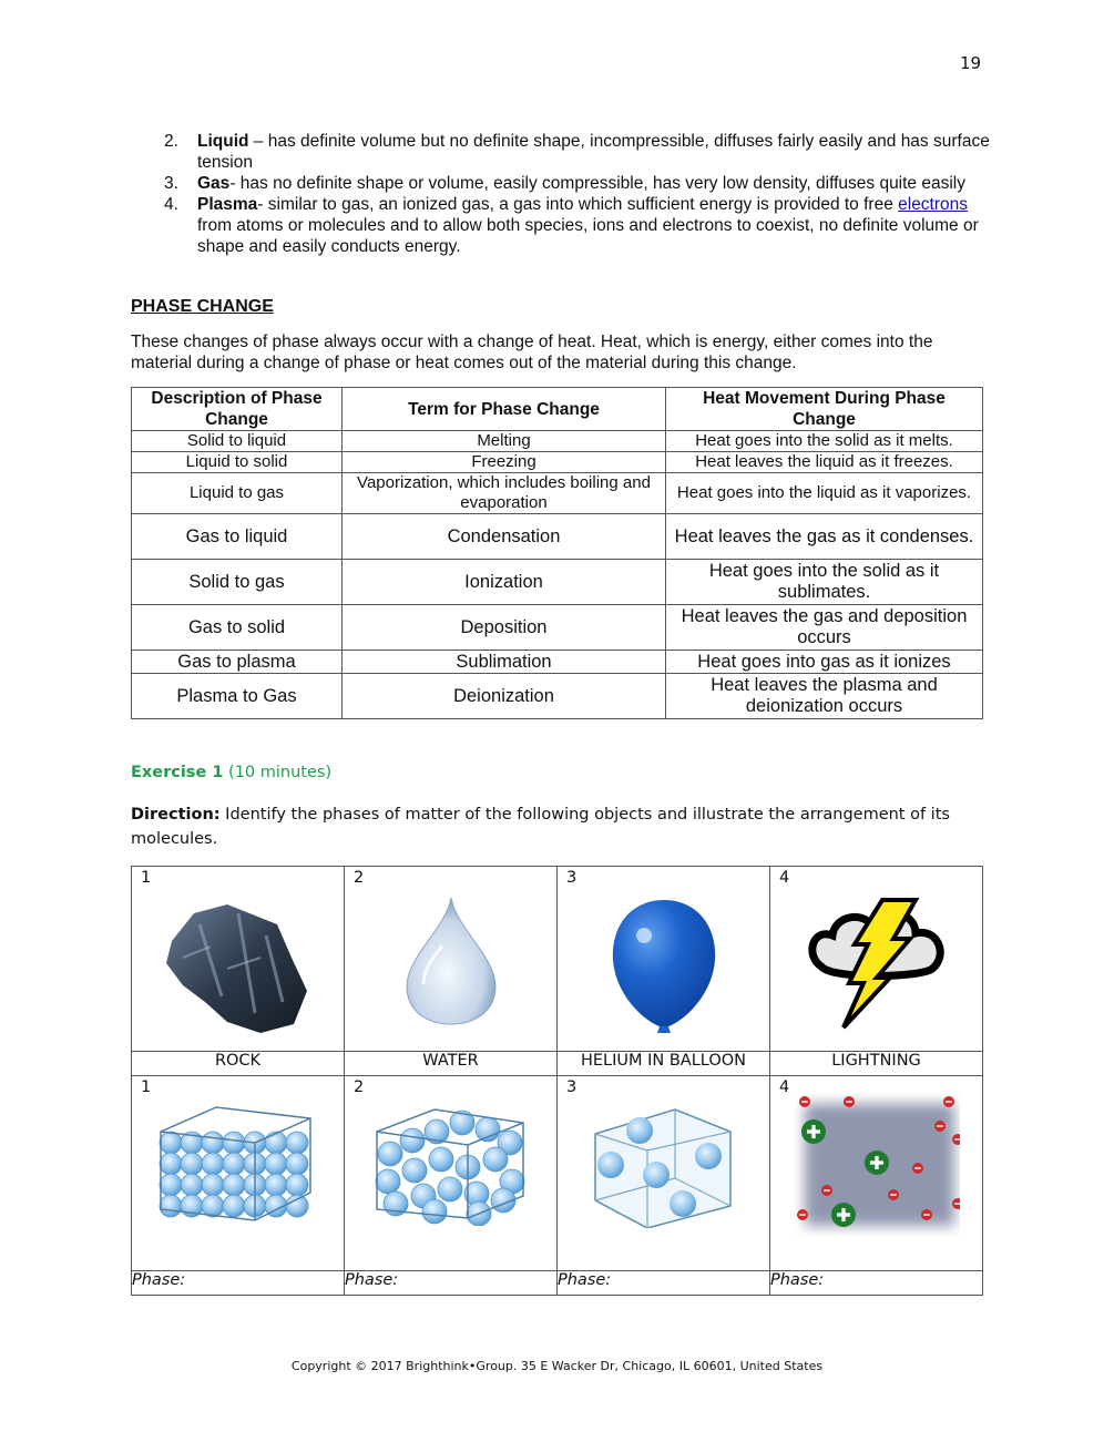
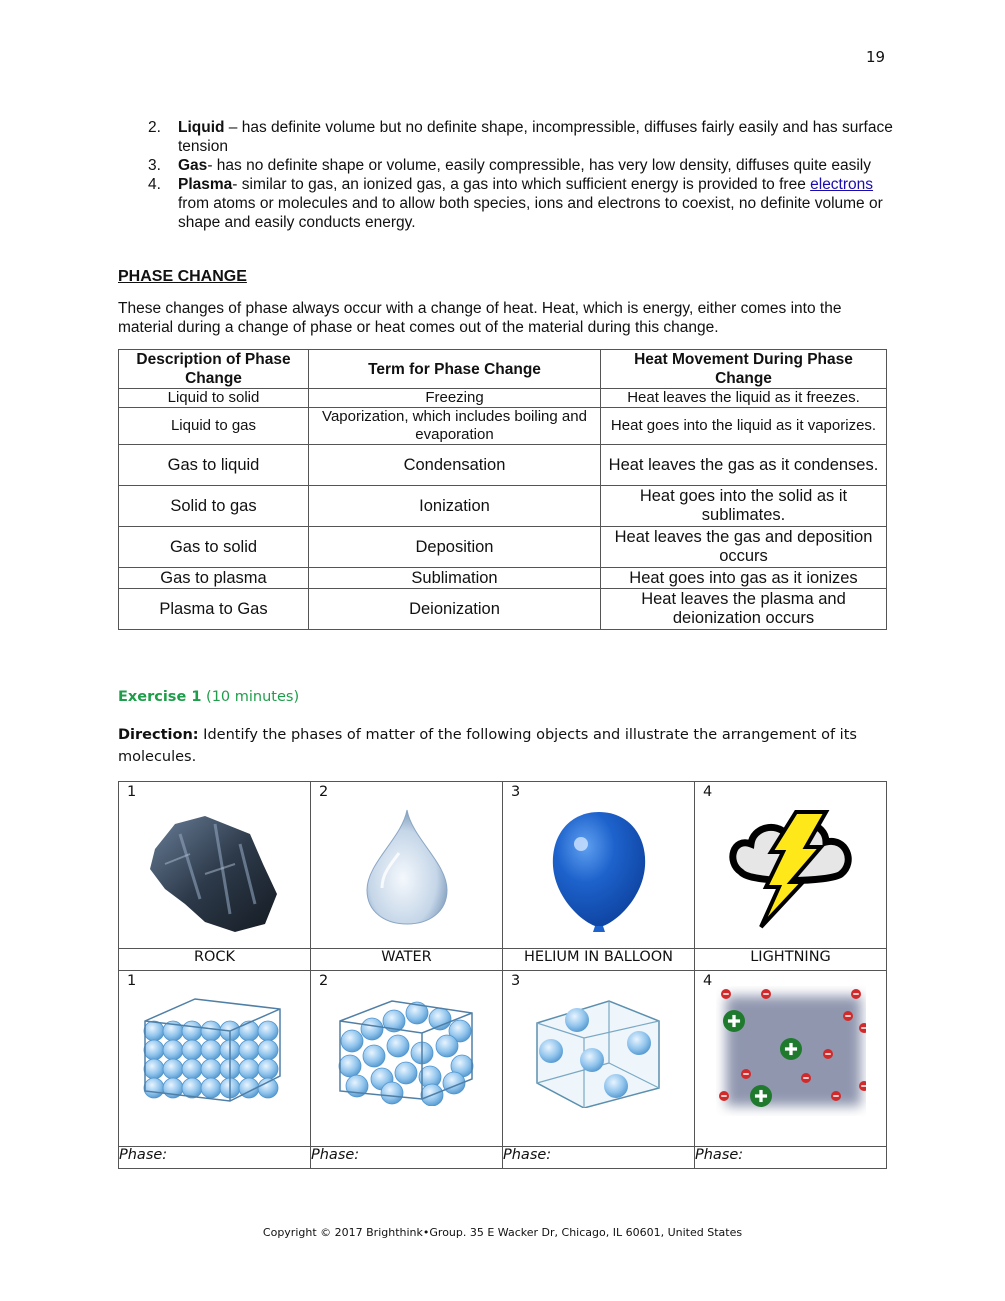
  19
  2.
  Liquid – has definite volume but no definite shape, incompressible, diffuses fairly easily and has surface tension
  3.
  Gas- has no definite shape or volume, easily compressible, has very low density, diffuses quite easily
  4.
  Plasma- similar to gas, an ionized gas, a gas into which sufficient energy is provided to free electrons from atoms or molecules and to allow both species, ions and electrons to coexist, no definite volume or shape and easily conducts energy.
  PHASE CHANGE
  These changes of phase always occur with a change of heat. Heat, which is energy, either comes into the material during a change of phase or heat comes out of the material during this change.
  Description of Phase Change	Term for Phase Change	Heat Movement During Phase Change
- Solid to liquid	Melting	Heat goes into the solid as it melts.
  Liquid to solid	Freezing	Heat leaves the liquid as it freezes.
  Liquid to gas	Vaporization, which includes boiling and evaporation	Heat goes into the liquid as it vaporizes.
  Gas to liquid	Condensation	Heat leaves the gas as it condenses.
  Solid to gas	Ionization	Heat goes into the solid as it sublimates.
  Gas to solid	Deposition	Heat leaves the gas and deposition occurs
  Gas to plasma	Sublimation	Heat goes into gas as it ionizes
  Plasma to Gas	Deionization	Heat leaves the plasma and deionization occurs
  Exercise 1 (10 minutes)
  Direction: Identify the phases of matter of the following objects and illustrate the arrangement of its molecules.
  1	2	3	4
  ROCK	WATER	HELIUM IN BALLOON	LIGHTNING
  1	2	3	4
  Phase:	Phase:	Phase:	Phase:
  Copyright © 2017 Brighthink•Group. 35 E Wacker Dr, Chicago, IL 60601, United States
